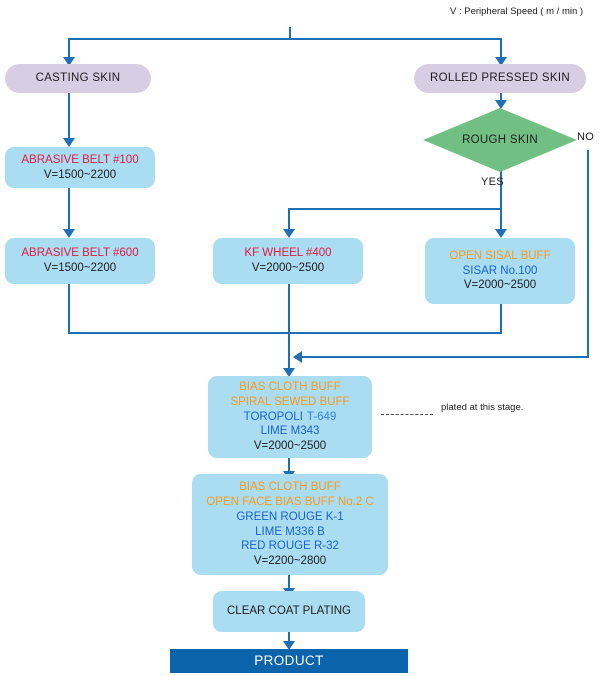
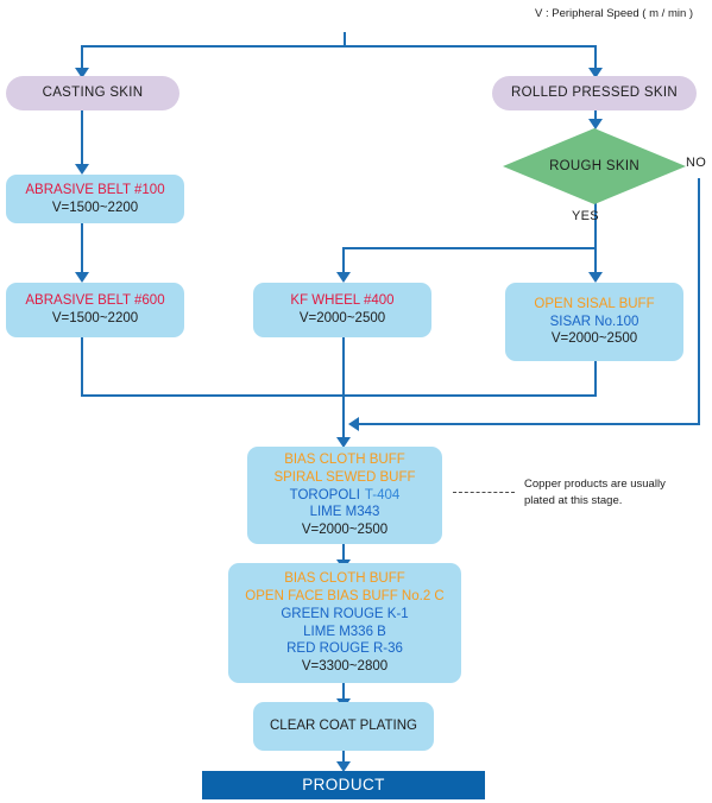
  V : Peripheral Speed ( m / min )
  CASTING SKIN
  ROLLED PRESSED SKIN
  ROUGH SKIN
  YES
  NO
  ABRASIVE BELT #100
  V=1500~2200
  ABRASIVE BELT #600
  V=1500~2200
  KF WHEEL #400
  V=2000~2500
  OPEN SISAL BUFF
  SISAR No.100
  V=2000~2500
  BIAS CLOTH BUFF
  SPIRAL SEWED BUFF
- TOROPOLI T-649
+ TOROPOLI T-404
  LIME M343
  V=2000~2500
+ Copper products are usually
  plated at this stage.
  BIAS CLOTH BUFF
  OPEN FACE BIAS BUFF No.2 C
  GREEN ROUGE K-1
  LIME M336 B
- RED ROUGE R-32
+ RED ROUGE R-36
- V=2200~2800
+ V=3300~2800
  CLEAR COAT PLATING
  PRODUCT
